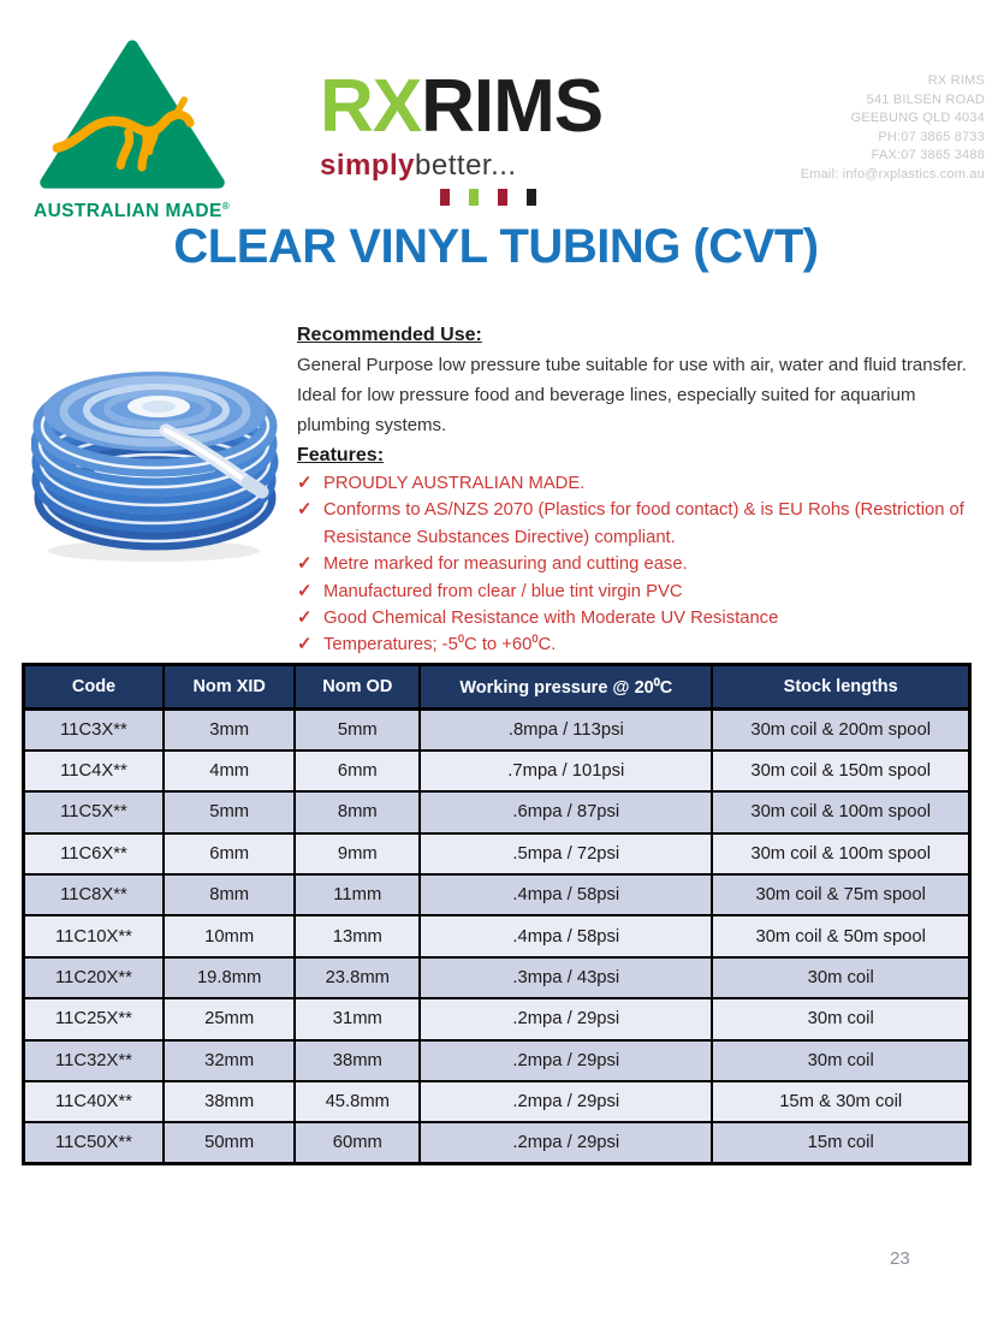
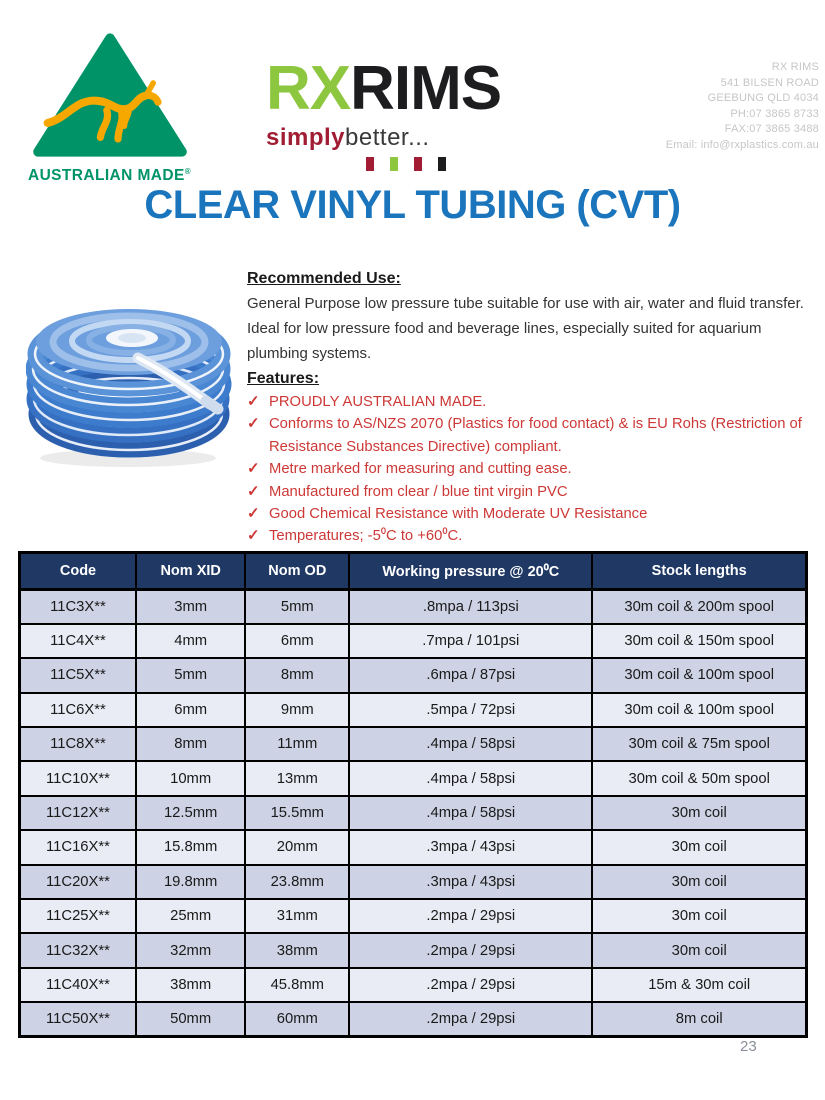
  AUSTRALIAN MADE®
  RXRIMS
  simplybetter...
  RX RIMS
  541 BILSEN ROAD
  GEEBUNG QLD 4034
  PH:07 3865 8733
  FAX:07 3865 3488
  Email: info@rxplastics.com.au
  CLEAR VINYL TUBING (CVT)
  Recommended Use:
  General Purpose low pressure tube suitable for use with air, water and fluid transfer. Ideal for low pressure food and beverage lines, especially suited for aquarium plumbing systems.
  Features:
  ✓
  PROUDLY AUSTRALIAN MADE.
  ✓
  Conforms to AS/NZS 2070 (Plastics for food contact) & is EU Rohs (Restriction of Resistance Substances Directive) compliant.
  ✓
  Metre marked for measuring and cutting ease.
  ✓
  Manufactured from clear / blue tint virgin PVC
  ✓
  Good Chemical Resistance with Moderate UV Resistance
  ✓
  Temperatures; -5⁰C to +60⁰C.
  Code	Nom XID	Nom OD	Working pressure @ 20⁰C	Stock lengths
  11C3X**	3mm	5mm	.8mpa / 113psi	30m coil & 200m spool
  11C4X**	4mm	6mm	.7mpa / 101psi	30m coil & 150m spool
  11C5X**	5mm	8mm	.6mpa / 87psi	30m coil & 100m spool
  11C6X**	6mm	9mm	.5mpa / 72psi	30m coil & 100m spool
  11C8X**	8mm	11mm	.4mpa / 58psi	30m coil & 75m spool
  11C10X**	10mm	13mm	.4mpa / 58psi	30m coil & 50m spool
+ 11C12X**	12.5mm	15.5mm	.4mpa / 58psi	30m coil
+ 11C16X**	15.8mm	20mm	.3mpa / 43psi	30m coil
  11C20X**	19.8mm	23.8mm	.3mpa / 43psi	30m coil
  11C25X**	25mm	31mm	.2mpa / 29psi	30m coil
  11C32X**	32mm	38mm	.2mpa / 29psi	30m coil
  11C40X**	38mm	45.8mm	.2mpa / 29psi	15m & 30m coil
- 11C50X**	50mm	60mm	.2mpa / 29psi	15m coil
+ 11C50X**	50mm	60mm	.2mpa / 29psi	8m coil
  23
